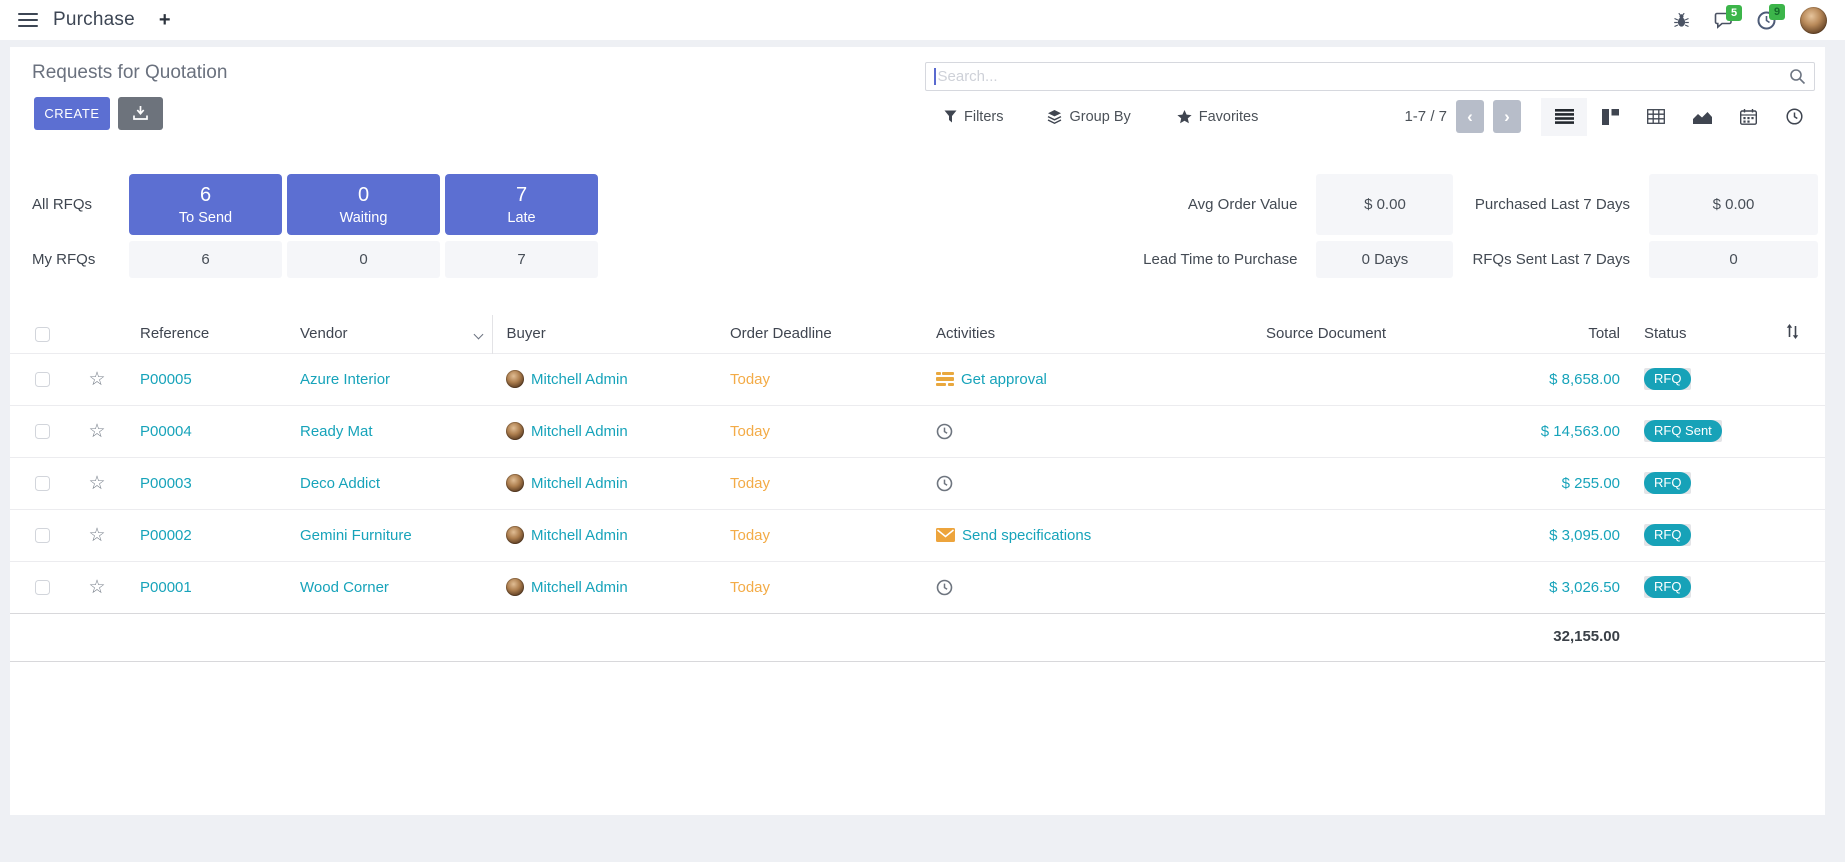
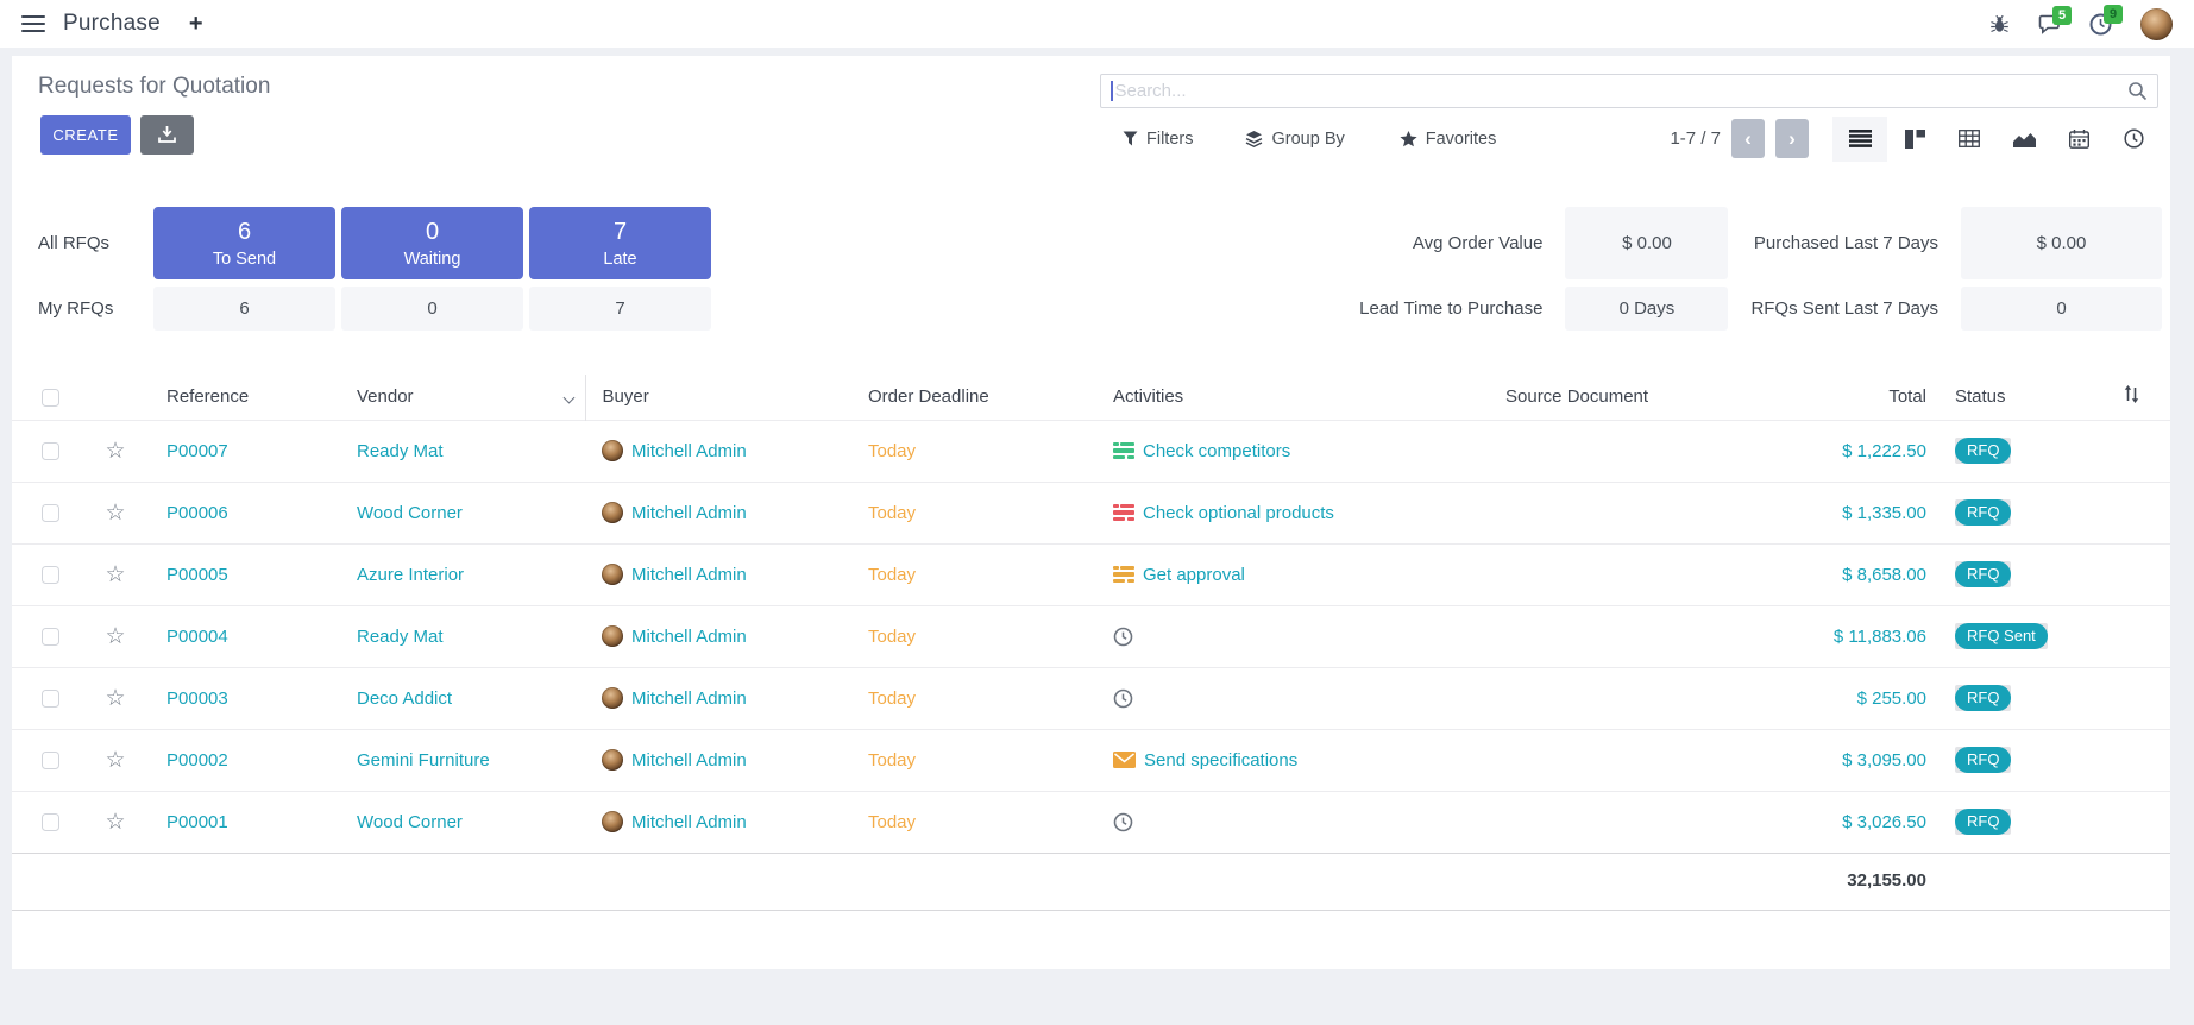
  Purchase
  +
  5
  9
  Requests for Quotation
  CREATE
  Search...
  Filters
  Group By
  Favorites
  1-7 / 7
  ‹
  ›
  All RFQs
  My RFQs
  6
  To Send
  0
  Waiting
  7
  Late
  6
  0
  7
  Avg Order Value
  $ 0.00
  Purchased Last 7 Days
  $ 0.00
  Lead Time to Purchase
  0 Days
  RFQs Sent Last 7 Days
  0
  		Reference	Vendor	Buyer	Order Deadline	Activities	Source Document	Total	Status
+ 		P00007	Ready Mat	Mitchell Admin	Today	Check competitors		$ 1,222.50	RFQ
+ 		P00006	Wood Corner	Mitchell Admin	Today	Check optional products		$ 1,335.00	RFQ
  		P00005	Azure Interior	Mitchell Admin	Today	Get approval		$ 8,658.00	RFQ
- 		P00004	Ready Mat	Mitchell Admin	Today			$ 14,563.00	RFQ Sent
+ 		P00004	Ready Mat	Mitchell Admin	Today			$ 11,883.06	RFQ Sent
  		P00003	Deco Addict	Mitchell Admin	Today			$ 255.00	RFQ
  		P00002	Gemini Furniture	Mitchell Admin	Today	Send specifications		$ 3,095.00	RFQ
  		P00001	Wood Corner	Mitchell Admin	Today			$ 3,026.50	RFQ
  	32,155.00
